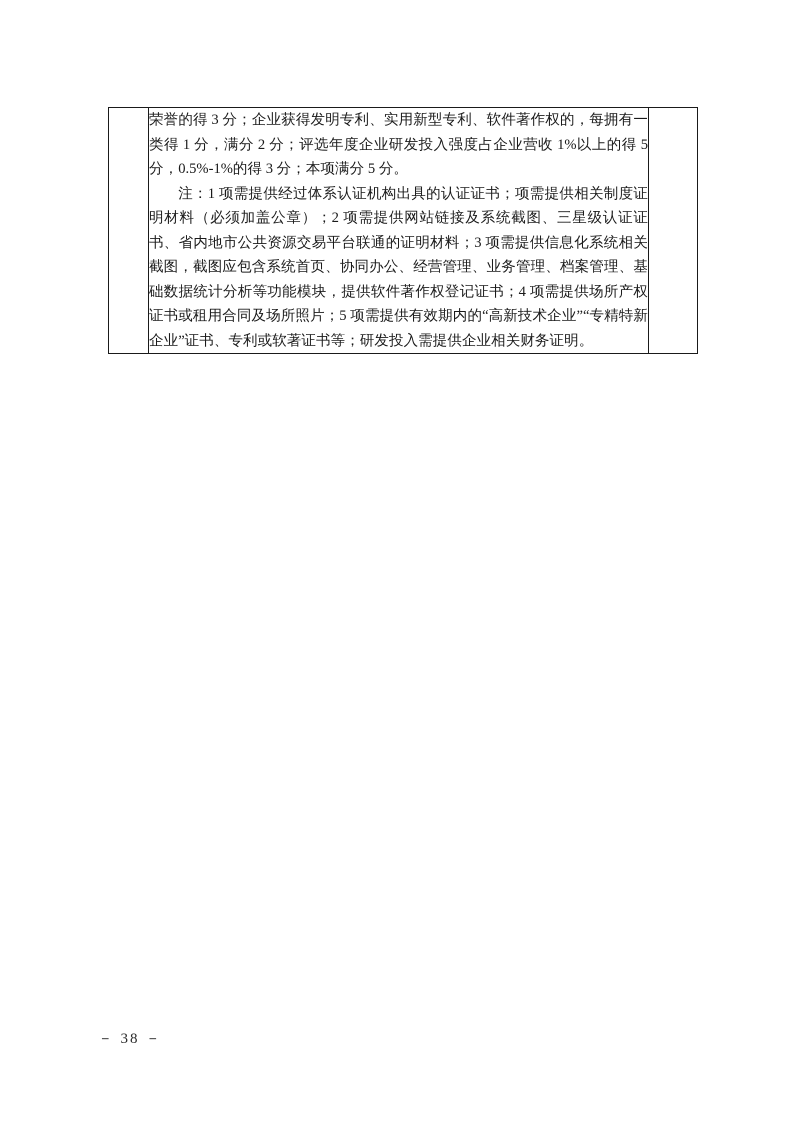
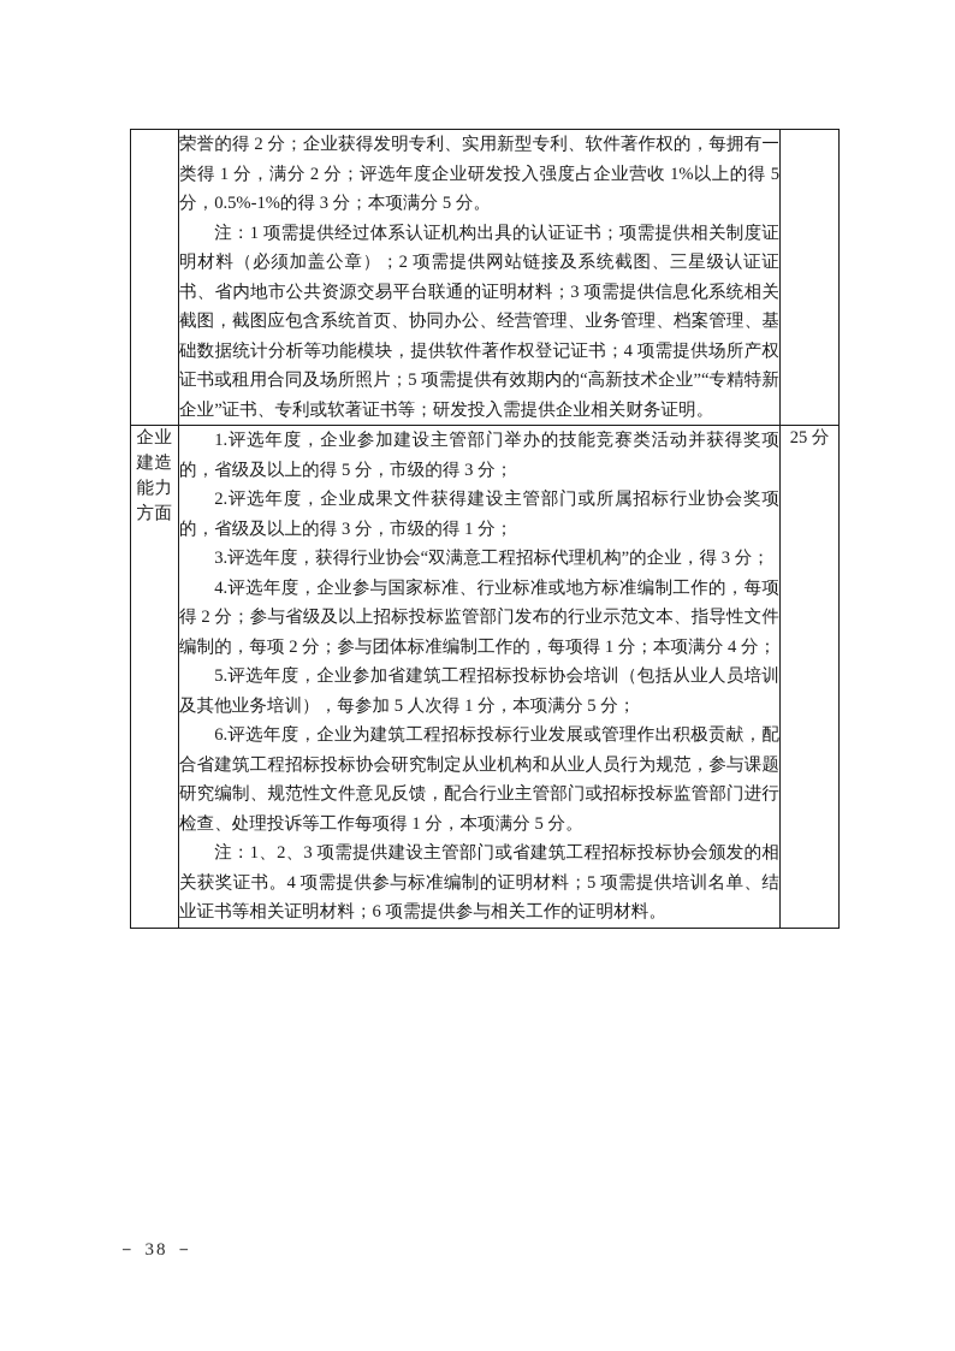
- 	荣誉的得 3 分；企业获得发明专利、实用新型专利、软件著作权的，每拥有一类得 1 分，满分 2 分；评选年度企业研发投入强度占企业营收 1%以上的得 5 分，0.5%-1%的得 3 分；本项满分 5 分。 注：1 项需提供经过体系认证机构出具的认证证书；项需提供相关制度证明材料（必须加盖公章）；2 项需提供网站链接及系统截图、三星级认证证书、省内地市公共资源交易平台联通的证明材料；3 项需提供信息化系统相关截图，截图应包含系统首页、协同办公、经营管理、业务管理、档案管理、基础数据统计分析等功能模块，提供软件著作权登记证书；4 项需提供场所产权证书或租用合同及场所照片；5 项需提供有效期内的“高新技术企业”“专精特新企业”证书、专利或软著证书等；研发投入需提供企业相关财务证明。
+ 	荣誉的得 2 分；企业获得发明专利、实用新型专利、软件著作权的，每拥有一类得 1 分，满分 2 分；评选年度企业研发投入强度占企业营收 1%以上的得 5 分，0.5%-1%的得 3 分；本项满分 5 分。 注：1 项需提供经过体系认证机构出具的认证证书；项需提供相关制度证明材料（必须加盖公章）；2 项需提供网站链接及系统截图、三星级认证证书、省内地市公共资源交易平台联通的证明材料；3 项需提供信息化系统相关截图，截图应包含系统首页、协同办公、经营管理、业务管理、档案管理、基础数据统计分析等功能模块，提供软件著作权登记证书；4 项需提供场所产权证书或租用合同及场所照片；5 项需提供有效期内的“高新技术企业”“专精特新企业”证书、专利或软著证书等；研发投入需提供企业相关财务证明。
+ 企业 建造 能力 方面	1.评选年度，企业参加建设主管部门举办的技能竞赛类活动并获得奖项的，省级及以上的得 5 分，市级的得 3 分； 2.评选年度，企业成果文件获得建设主管部门或所属招标行业协会奖项的，省级及以上的得 3 分，市级的得 1 分； 3.评选年度，获得行业协会“双满意工程招标代理机构”的企业，得 3 分； 4.评选年度，企业参与国家标准、行业标准或地方标准编制工作的，每项得 2 分；参与省级及以上招标投标监管部门发布的行业示范文本、指导性文件编制的，每项 2 分；参与团体标准编制工作的，每项得 1 分；本项满分 4 分； 5.评选年度，企业参加省建筑工程招标投标协会培训（包括从业人员培训及其他业务培训），每参加 5 人次得 1 分，本项满分 5 分； 6.评选年度，企业为建筑工程招标投标行业发展或管理作出积极贡献，配合省建筑工程招标投标协会研究制定从业机构和从业人员行为规范，参与课题研究编制、规范性文件意见反馈，配合行业主管部门或招标投标监管部门进行检查、处理投诉等工作每项得 1 分，本项满分 5 分。 注：1、2、3 项需提供建设主管部门或省建筑工程招标投标协会颁发的相关获奖证书。4 项需提供参与标准编制的证明材料；5 项需提供培训名单、结业证书等相关证明材料；6 项需提供参与相关工作的证明材料。	25 分
  － 38 －
